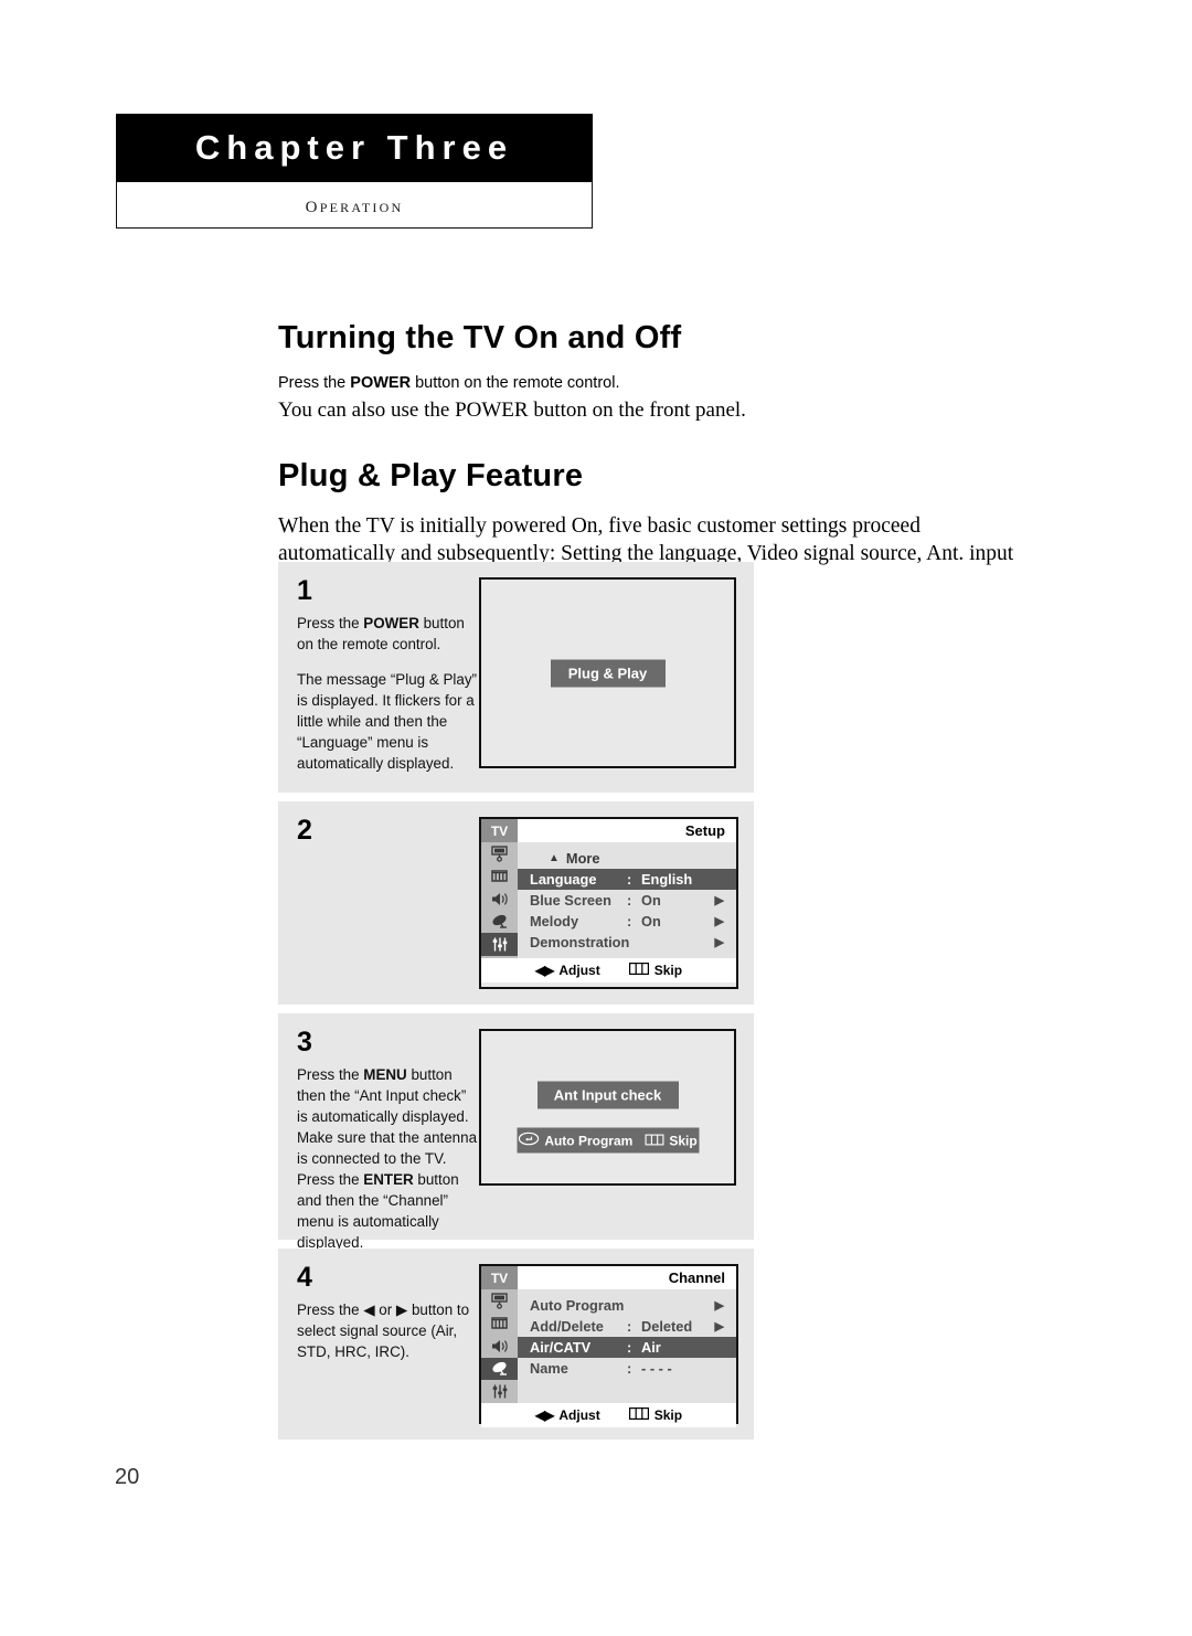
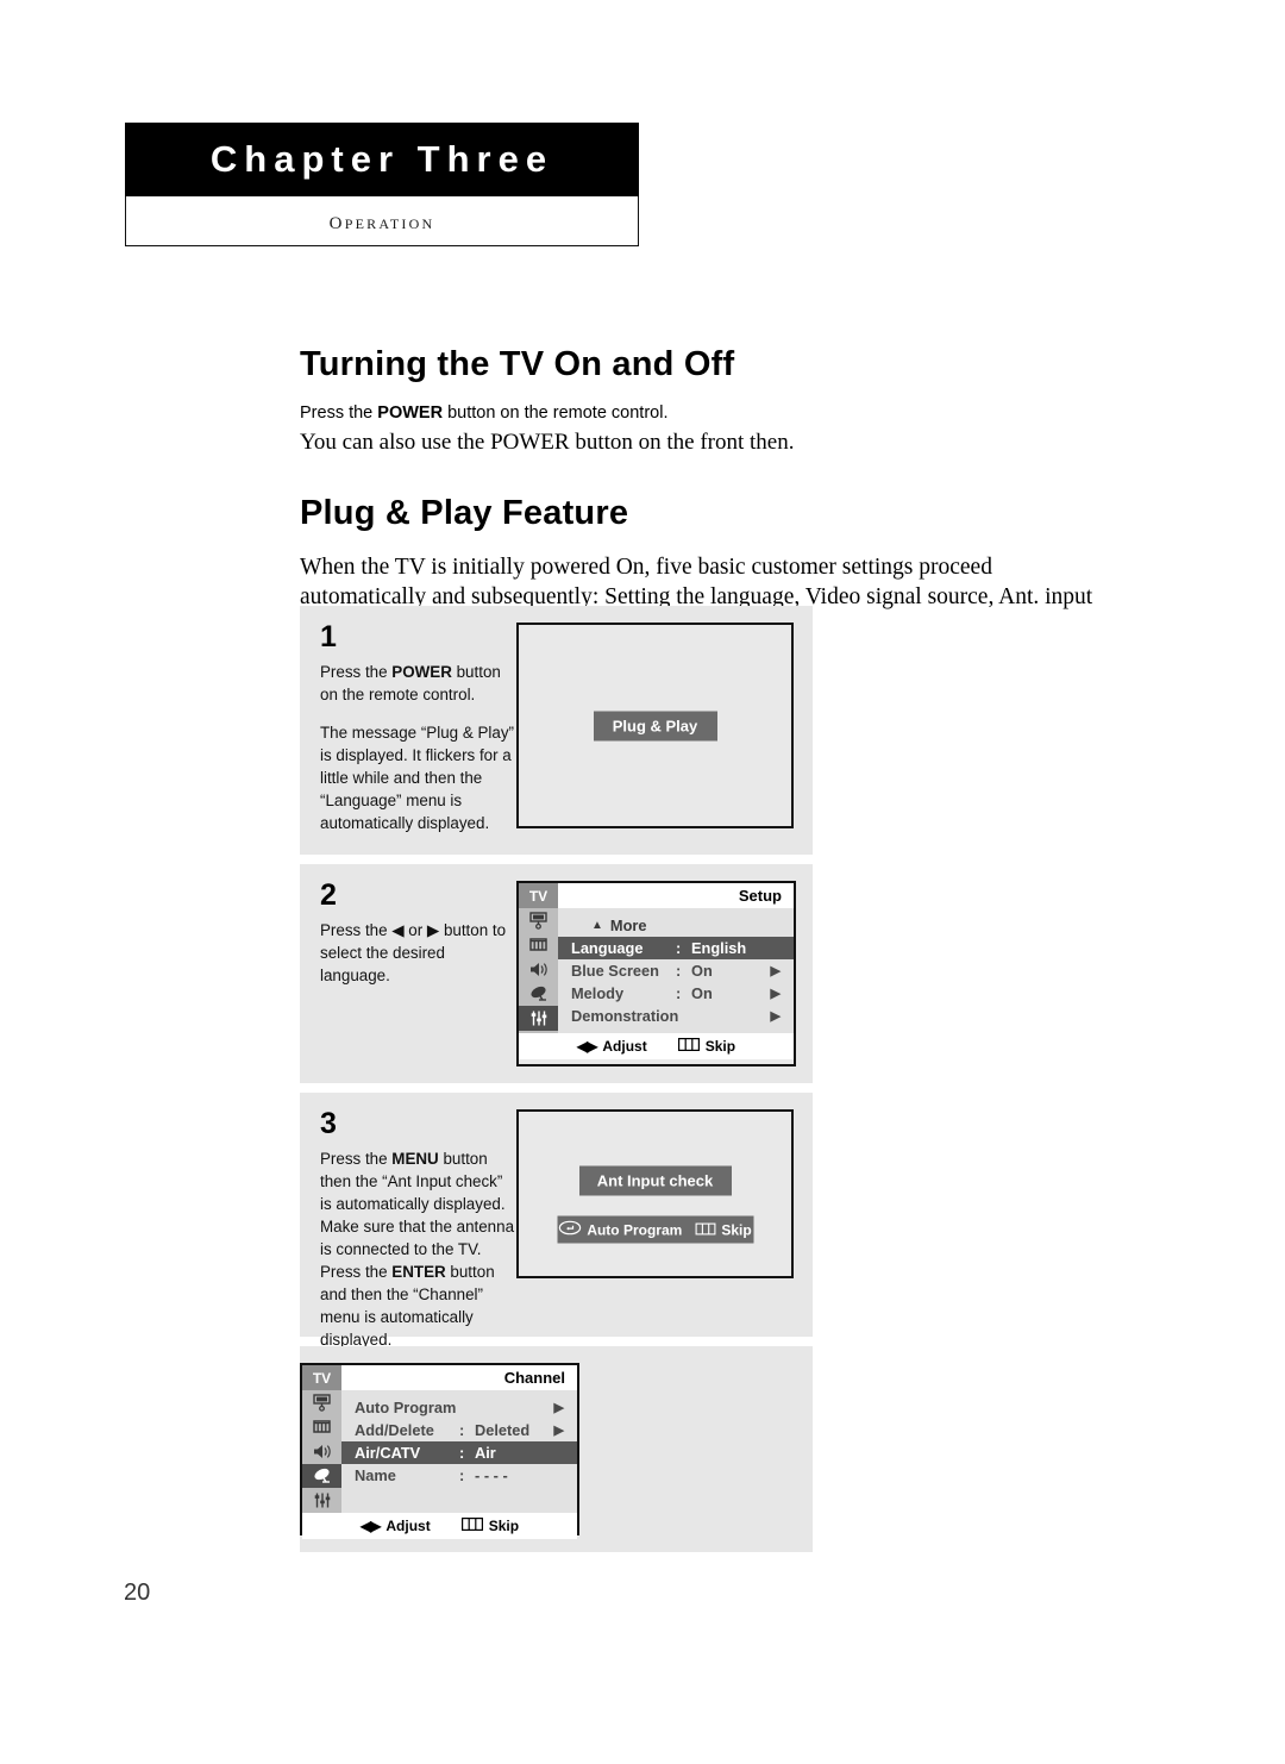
  Chapter Three
  operation
  Turning the TV On and Off
  Press the POWER button on the remote control.
- You can also use the POWER button on the front panel.
+ You can also use the POWER button on the front then.
  Plug & Play Feature
  When the TV is initially powered On, five basic customer settings proceed automatically and subsequently: Setting the language, Video signal source, Ant. input
  1
  Press the POWER button on the remote control.
  The message “Plug & Play” is displayed. It flickers for a little while and then the “Language” menu is automatically displayed.
  Plug & Play
  2
+ Press the ◀ or ▶ button to select the desired language.
  TV
  Setup
  ▲
  More
  Language
  :
  English
  Blue Screen
  :
  On
  ▶
  Melody
  :
  On
  ▶
  Demonstration
  ▶
  ◀▶
  Adjust
  Skip
  3
  Press the MENU button then the “Ant Input check” is automatically displayed. Make sure that the antenna is connected to the TV. Press the ENTER button and then the “Channel” menu is automatically displayed.
  Ant Input check
  Auto Program
  Skip
- 4
- Press the ◀ or ▶ button to select signal source (Air, STD, HRC, IRC).
  TV
  Channel
  Auto Program
  ▶
  Add/Delete
  :
  Deleted
  ▶
  Air/CATV
  :
  Air
  Name
  :
  - - - -
  ◀▶
  Adjust
  Skip
  20
